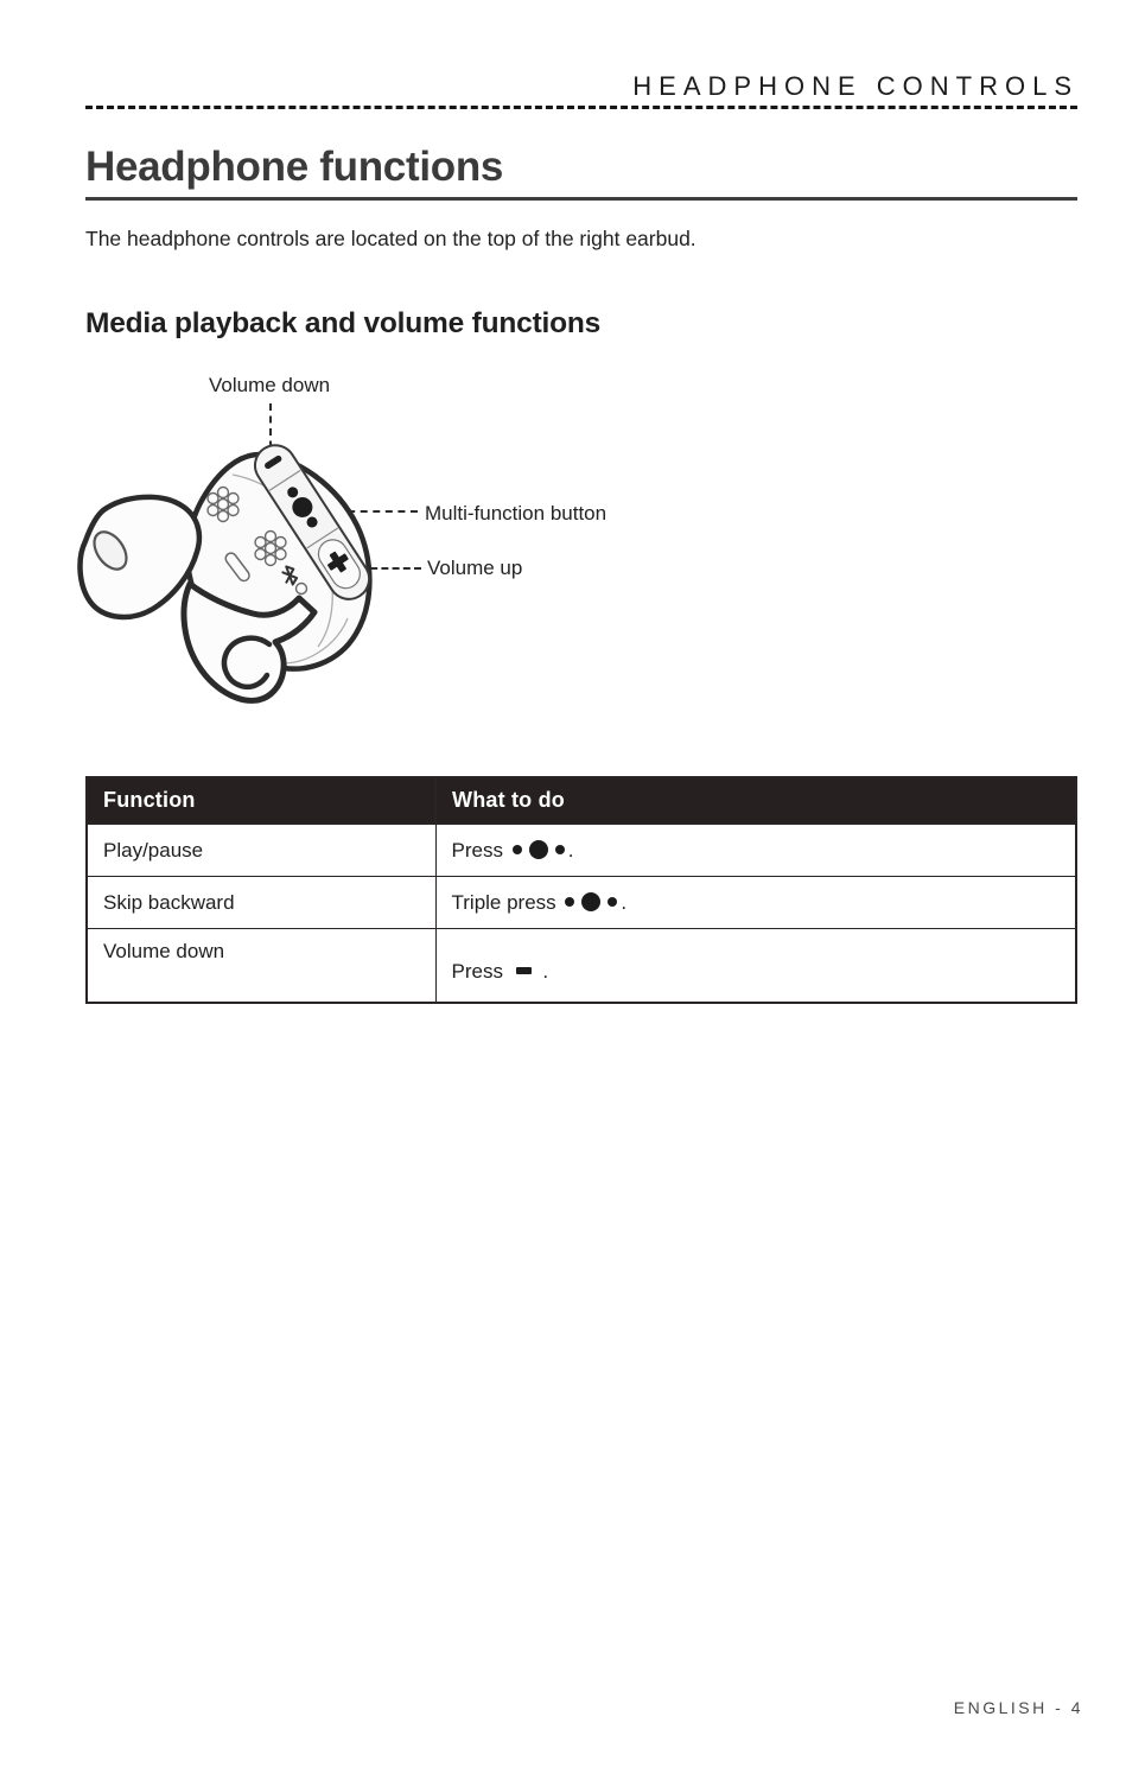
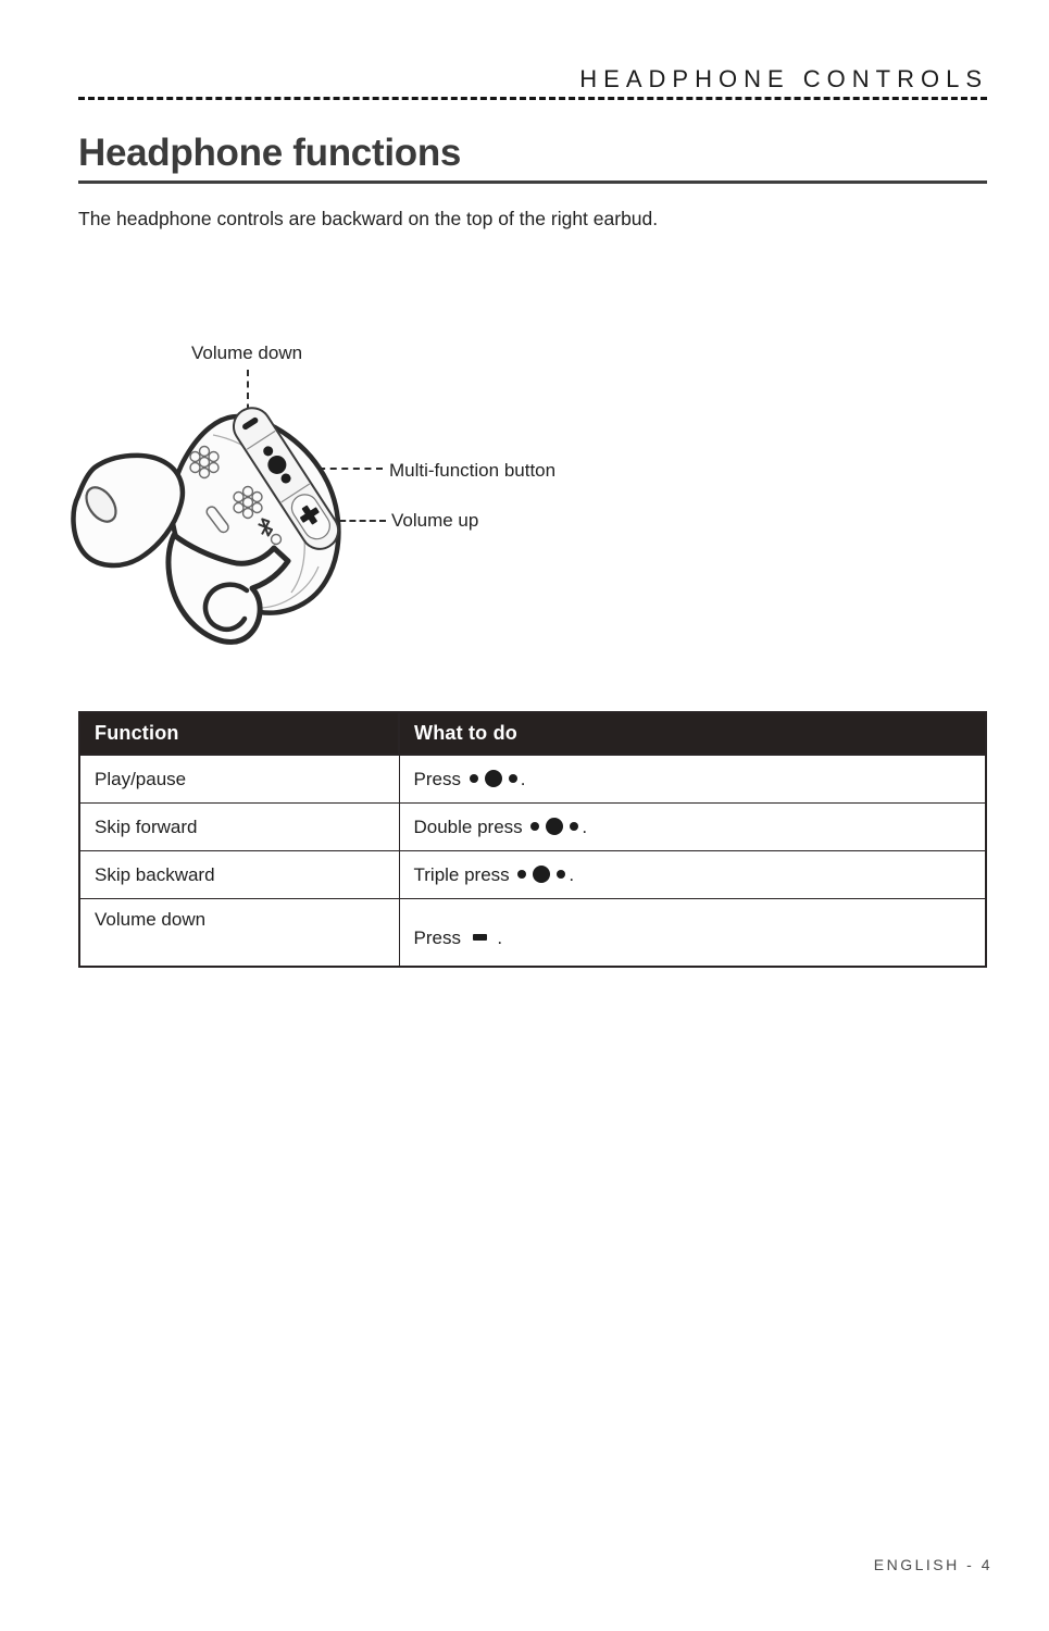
  HEADPHONE CONTROLS
  Headphone functions
- The headphone controls are located on the top of the right earbud.
+ The headphone controls are backward on the top of the right earbud.
- Media playback and volume functions
  Volume down
  Multi-function button
  Volume up
  Function	What to do
  Play/pause	Press .
+ Skip forward	Double press .
  Skip backward	Triple press .
  Volume down	Press .
  ENGLISH - 4
